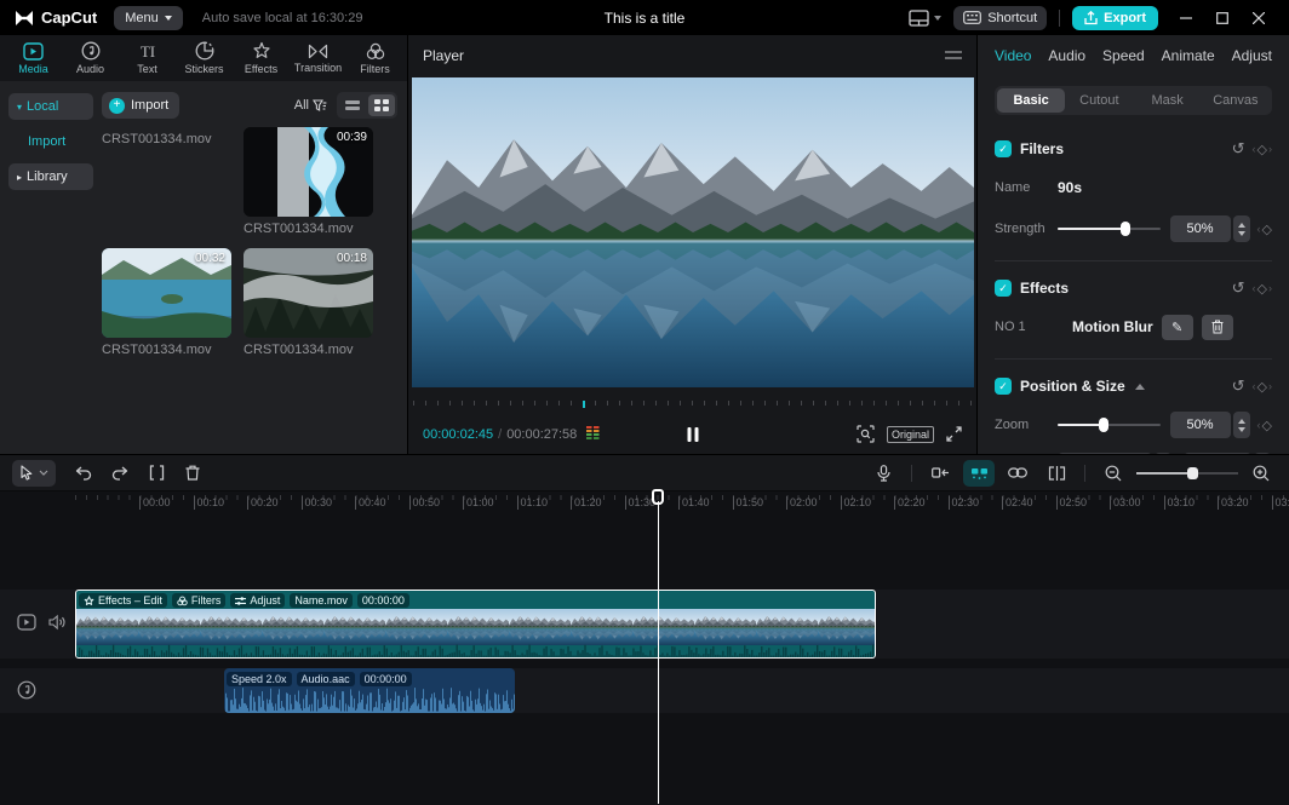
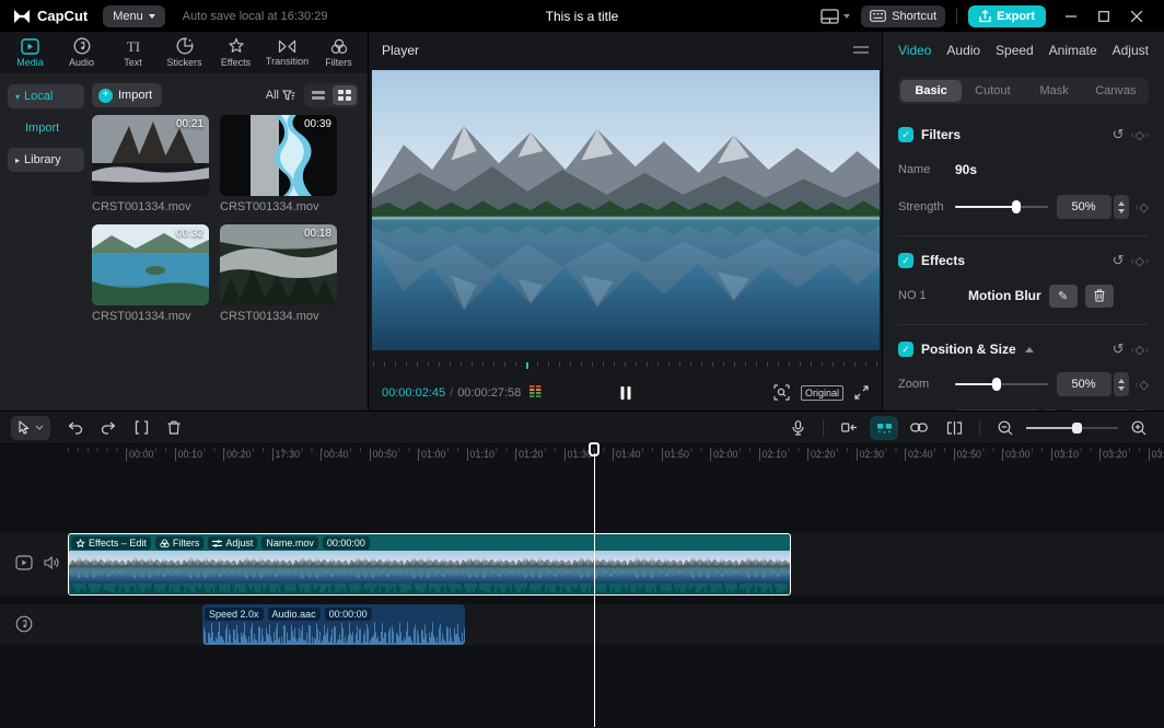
  CapCut
  Menu
  Auto save local at 16:30:29
  This is a title
  Shortcut
  Export
  Media
  Audio
  TI
  Text
  Stickers
  Effects
  Transition
  Filters
  ▾
  Local
  Import
  ▸
  Library
  +
  Import
  All
+ 00:21
  CRST001334.mov
  00:39
  CRST001334.mov
  00:32
  CRST001334.mov
  00:18
  CRST001334.mov
  Player
  00:00:02:45
  /
  00:00:27:58
  Original
  Video
  Audio
  Speed
  Animate
  Adjust
  Basic
  Cutout
  Mask
  Canvas
  ✓
  Filters
  ↺
  ‹
  ◇
  ›
  Name
  90s
  Strength
  50%
  ‹
  ◇
  ✓
  Effects
  ↺
  ‹
  ◇
  ›
  NO 1
  Motion Blur
  ✎
  ✓
  Position & Size
  ↺
  ‹
  ◇
  ›
  Zoom
  50%
  ‹
  ◇
  00:00
  00:10
  00:20
- 00:30
+ 17:30
  00:40
  00:50
  01:00
  01:10
  01:20
  01:30
  01:40
  01:50
  02:00
  02:10
  02:20
  02:30
  02:40
  02:50
  03:00
  03:10
  03:20
  Effects – Edit
  Filters
  Adjust
  Name.mov
  00:00:00
  Speed 2.0x
  Audio.aac
  00:00:00
